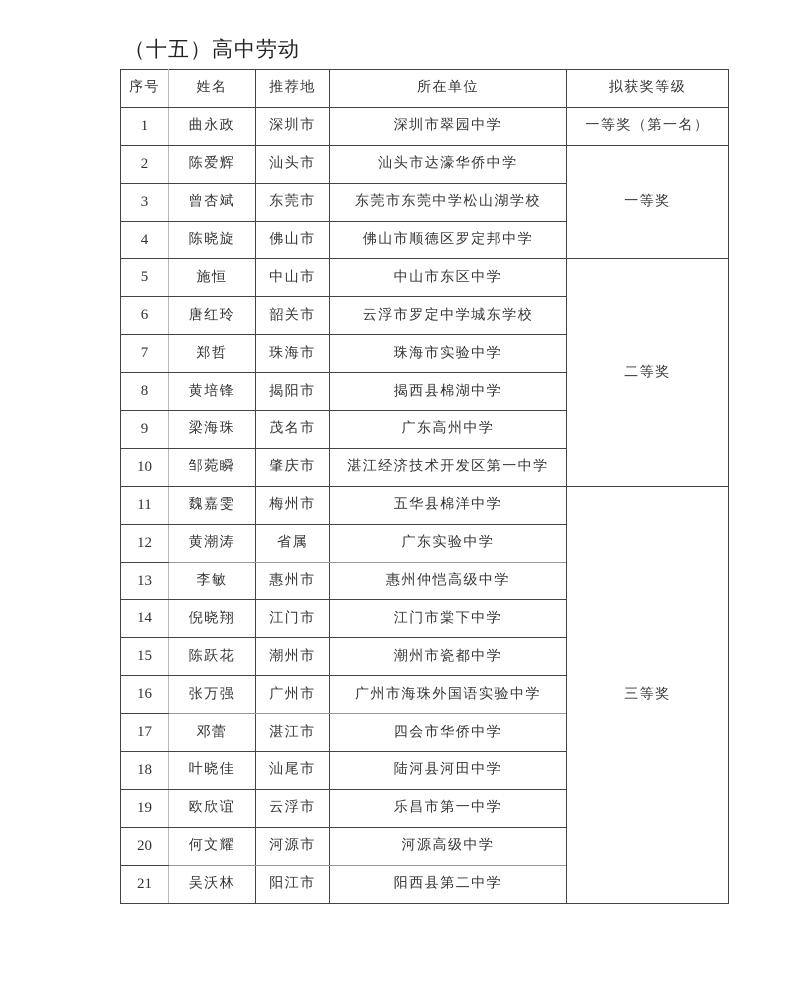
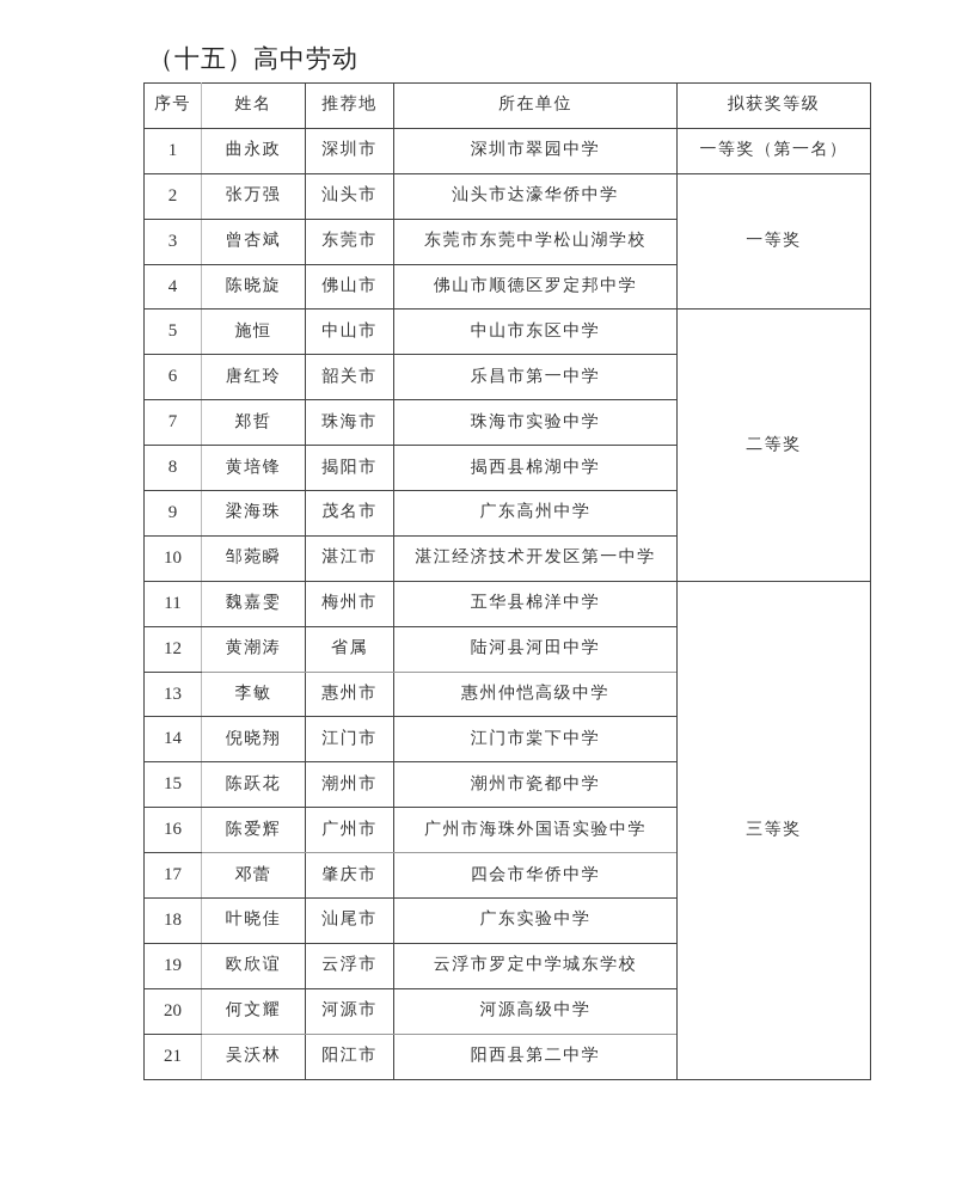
  （十五）高中劳动
  序号	姓名	推荐地	所在单位	拟获奖等级
  1	曲永政	深圳市	深圳市翠园中学	一等奖（第一名）
- 2	陈爱辉	汕头市	汕头市达濠华侨中学	一等奖
+ 2	张万强	汕头市	汕头市达濠华侨中学	一等奖
  3	曾杏斌	东莞市	东莞市东莞中学松山湖学校
  4	陈晓旋	佛山市	佛山市顺德区罗定邦中学
  5	施恒	中山市	中山市东区中学	二等奖
- 6	唐红玲	韶关市	云浮市罗定中学城东学校
+ 6	唐红玲	韶关市	乐昌市第一中学
  7	郑哲	珠海市	珠海市实验中学
  8	黄培锋	揭阳市	揭西县棉湖中学
  9	梁海珠	茂名市	广东高州中学
- 10	邹菀瞬	肇庆市	湛江经济技术开发区第一中学
+ 10	邹菀瞬	湛江市	湛江经济技术开发区第一中学
  11	魏嘉雯	梅州市	五华县棉洋中学	三等奖
- 12	黄潮涛	省属	广东实验中学
+ 12	黄潮涛	省属	陆河县河田中学
  13	李敏	惠州市	惠州仲恺高级中学
  14	倪晓翔	江门市	江门市棠下中学
  15	陈跃花	潮州市	潮州市瓷都中学
- 16	张万强	广州市	广州市海珠外国语实验中学
+ 16	陈爱辉	广州市	广州市海珠外国语实验中学
- 17	邓蕾	湛江市	四会市华侨中学
+ 17	邓蕾	肇庆市	四会市华侨中学
- 18	叶晓佳	汕尾市	陆河县河田中学
+ 18	叶晓佳	汕尾市	广东实验中学
- 19	欧欣谊	云浮市	乐昌市第一中学
+ 19	欧欣谊	云浮市	云浮市罗定中学城东学校
  20	何文耀	河源市	河源高级中学
  21	吴沃林	阳江市	阳西县第二中学
